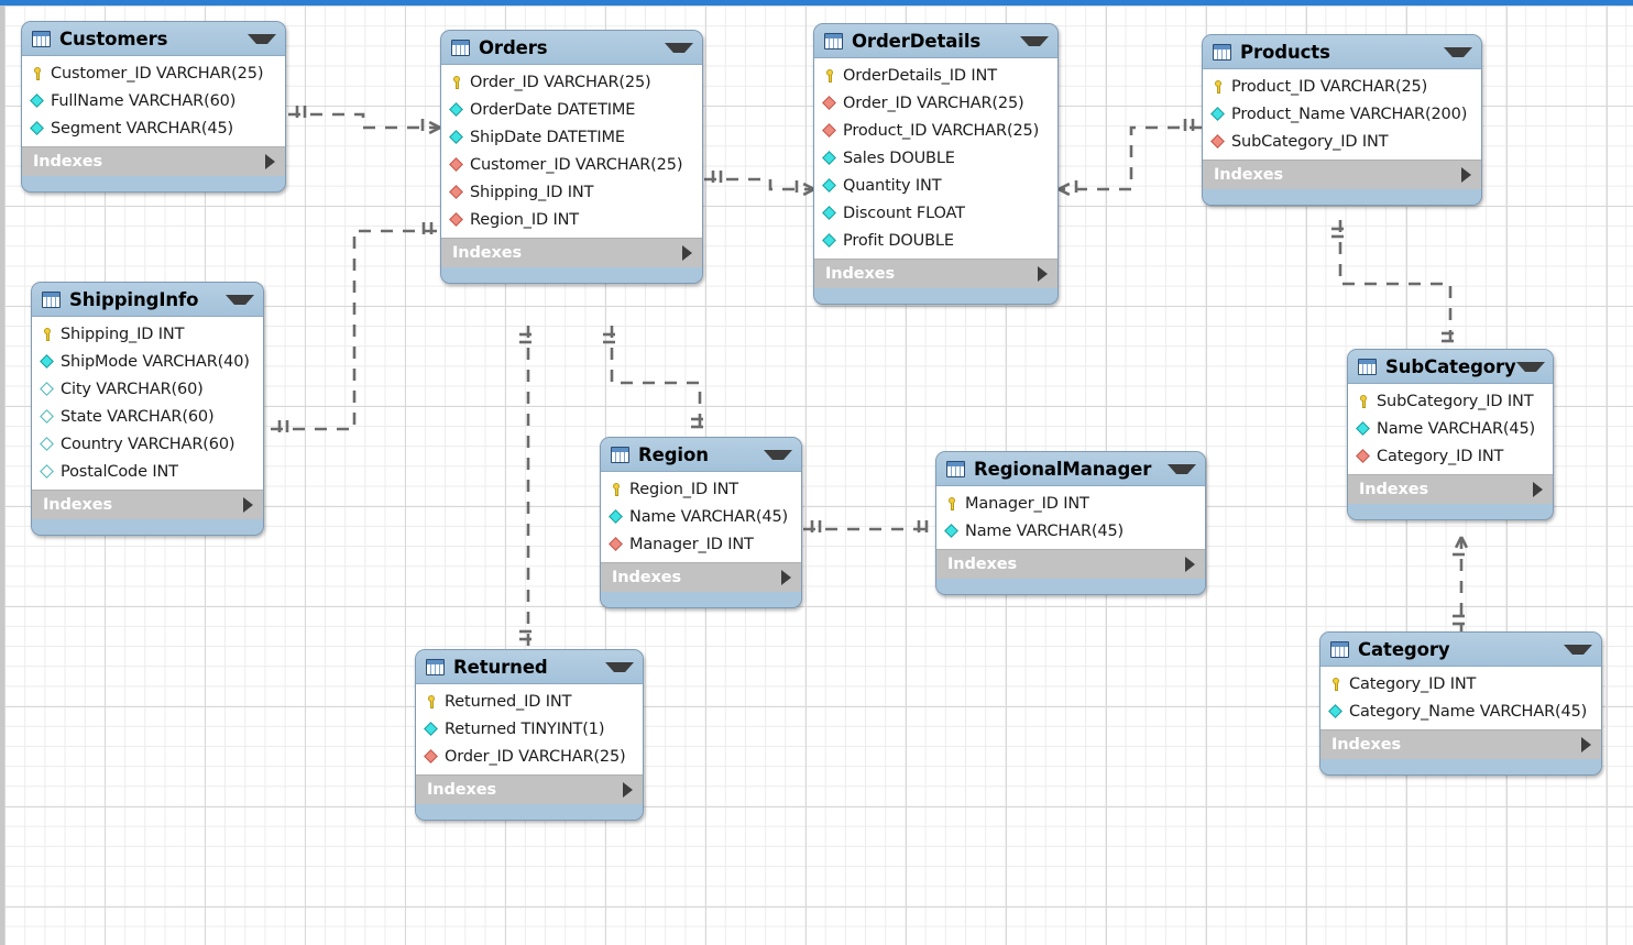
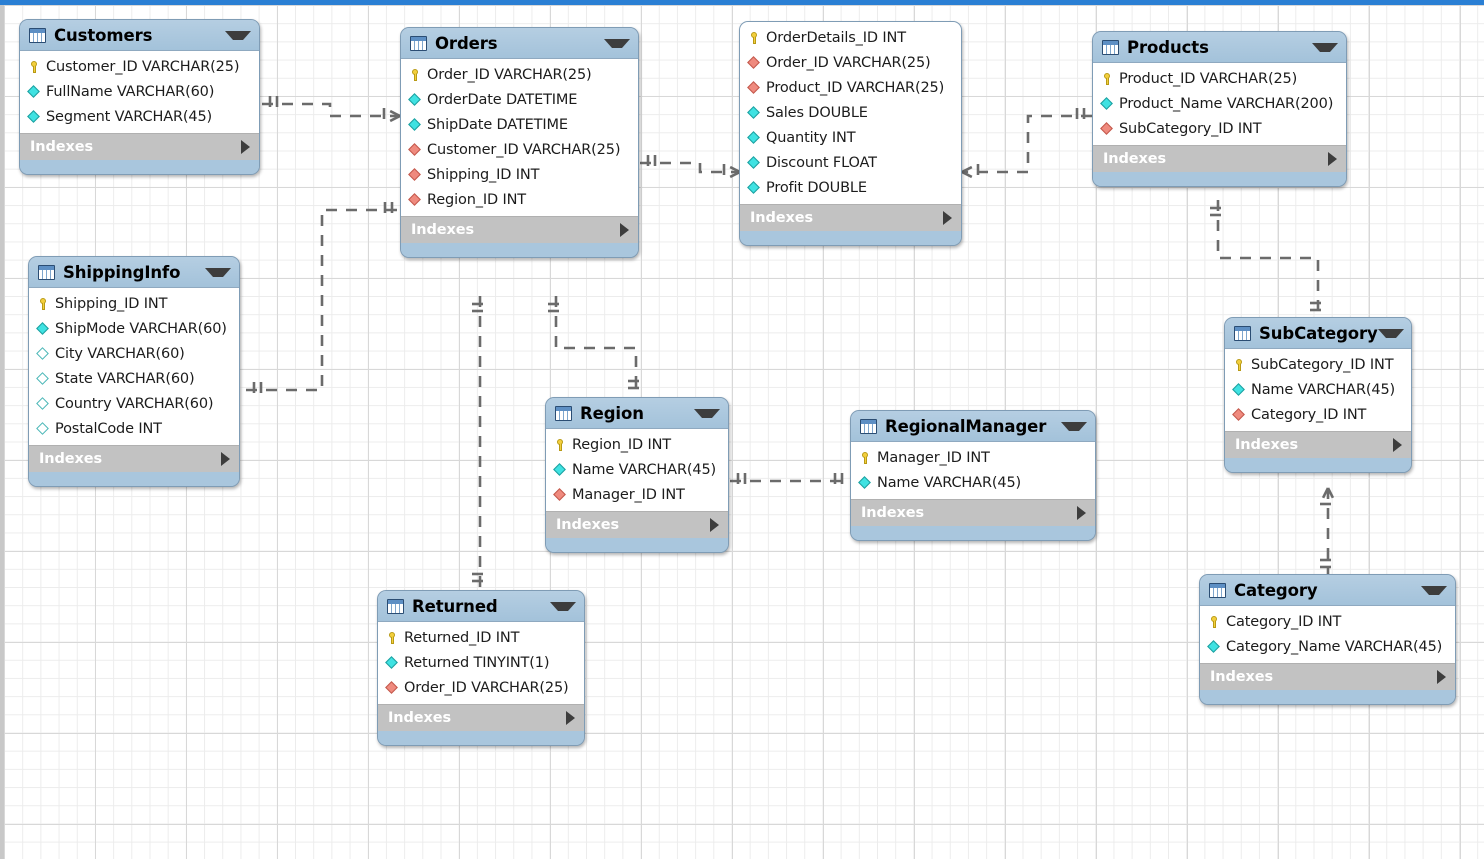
  Customers
  Customer_ID VARCHAR(25)
  FullName VARCHAR(60)
  Segment VARCHAR(45)
  Indexes
  Orders
  Order_ID VARCHAR(25)
  OrderDate DATETIME
  ShipDate DATETIME
  Customer_ID VARCHAR(25)
  Shipping_ID INT
  Region_ID INT
  Indexes
- OrderDetails
  OrderDetails_ID INT
  Order_ID VARCHAR(25)
  Product_ID VARCHAR(25)
  Sales DOUBLE
  Quantity INT
  Discount FLOAT
  Profit DOUBLE
  Indexes
  Products
  Product_ID VARCHAR(25)
  Product_Name VARCHAR(200)
  SubCategory_ID INT
  Indexes
  ShippingInfo
  Shipping_ID INT
- ShipMode VARCHAR(40)
+ ShipMode VARCHAR(60)
  City VARCHAR(60)
  State VARCHAR(60)
  Country VARCHAR(60)
  PostalCode INT
  Indexes
  SubCategory
  SubCategory_ID INT
  Name VARCHAR(45)
  Category_ID INT
  Indexes
  Region
  Region_ID INT
  Name VARCHAR(45)
  Manager_ID INT
  Indexes
  RegionalManager
  Manager_ID INT
  Name VARCHAR(45)
  Indexes
  Category
  Category_ID INT
  Category_Name VARCHAR(45)
  Indexes
  Returned
  Returned_ID INT
  Returned TINYINT(1)
  Order_ID VARCHAR(25)
  Indexes
